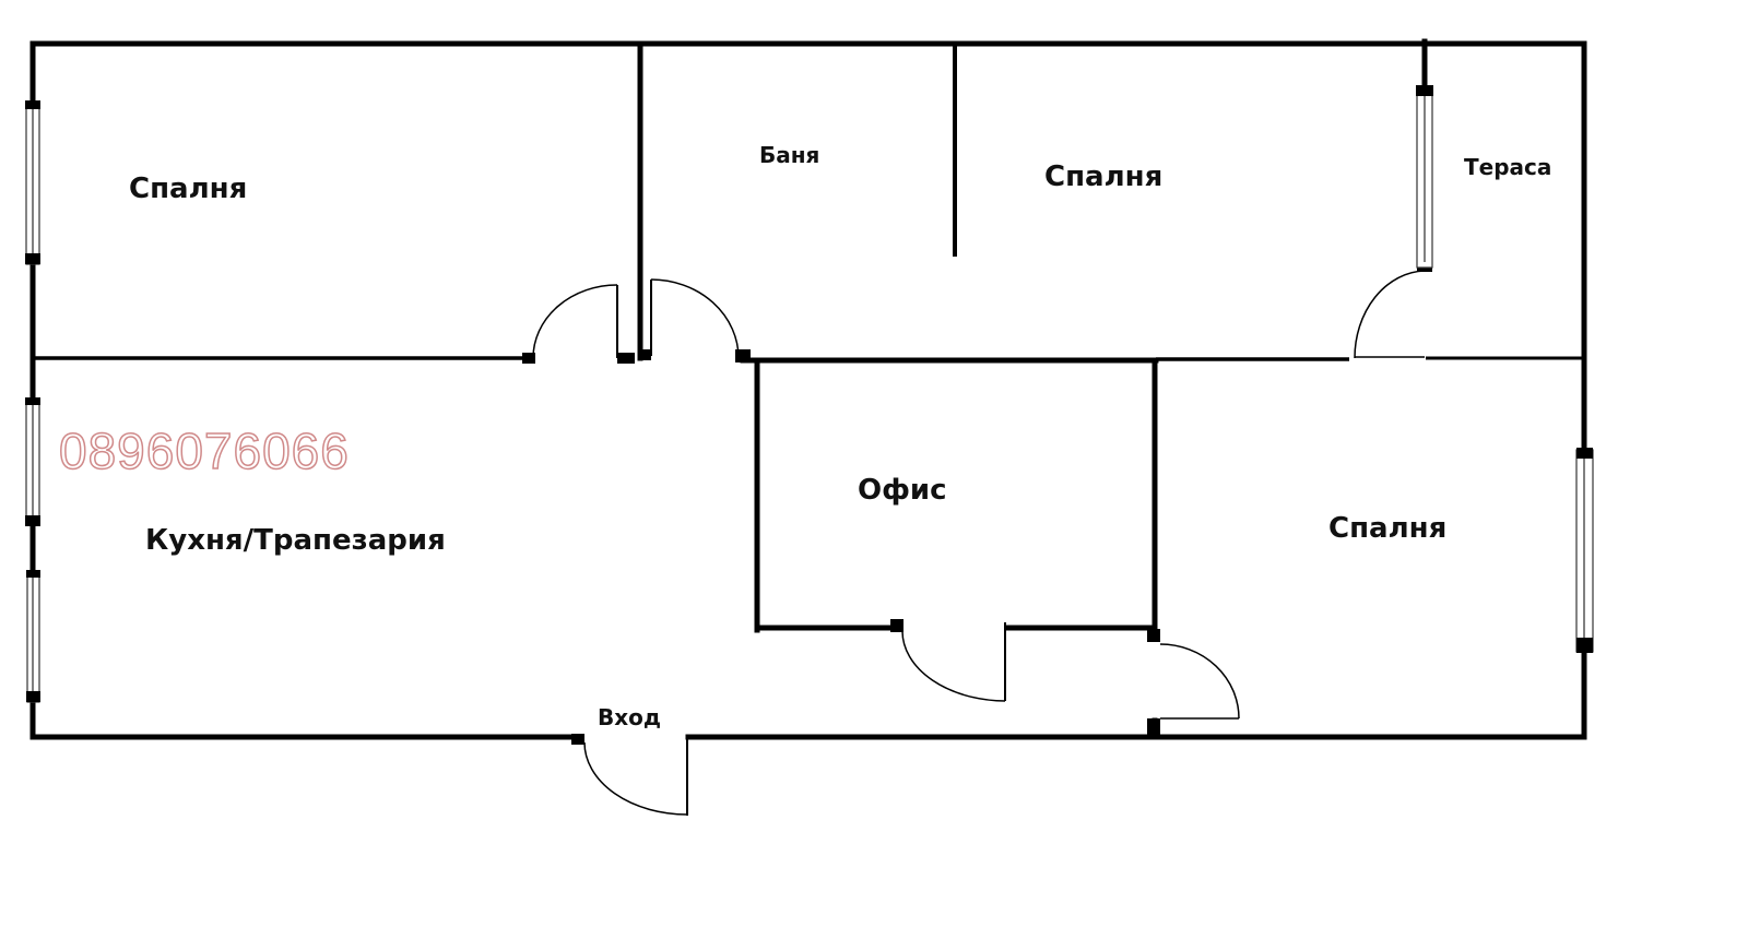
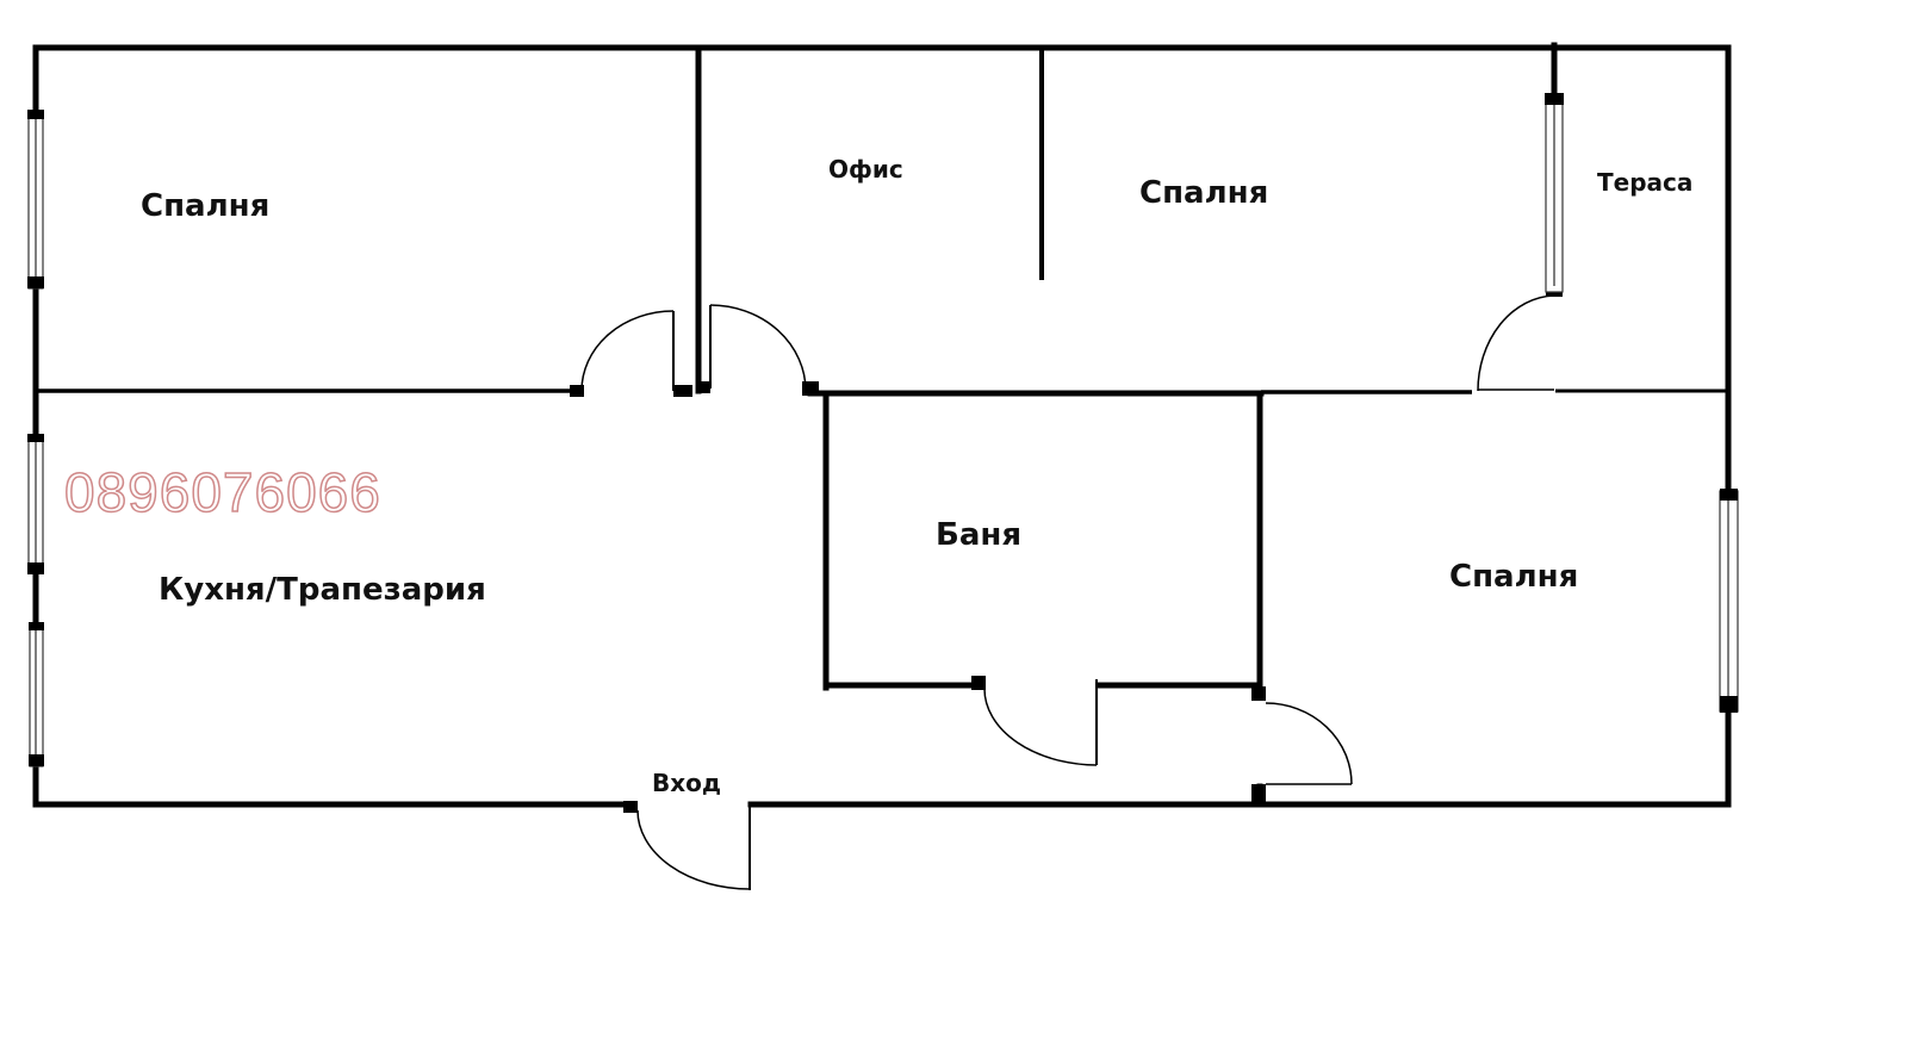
  0896076066
  Спалня
- Баня
+ Офис
  Спалня
  Тераса
  Кухня/Трапезария
- Офис
+ Баня
  Спалня
  Вход
